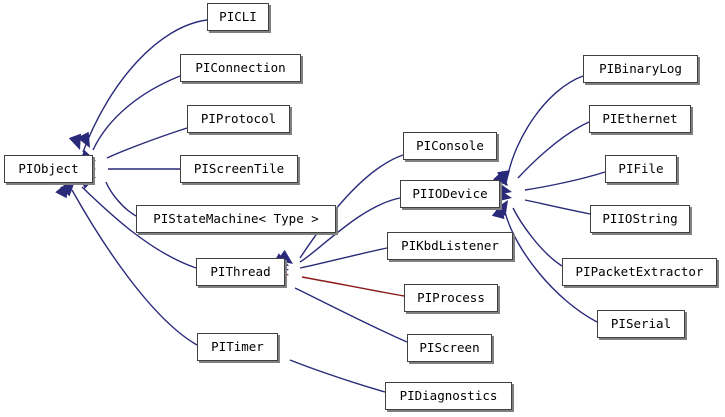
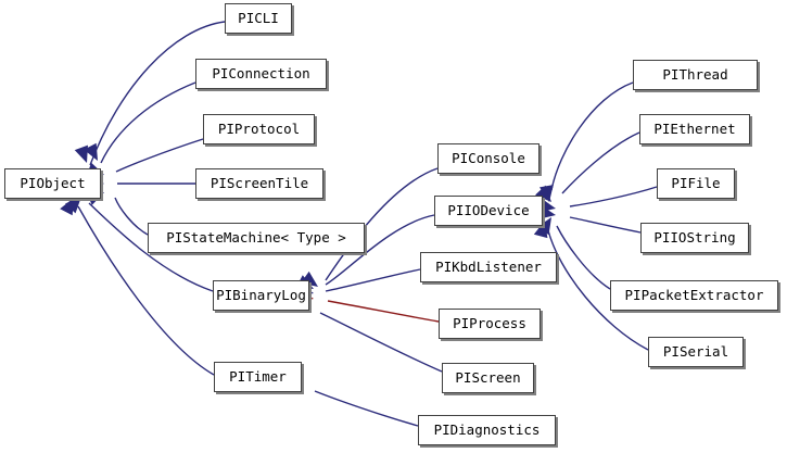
  PIObject
  PICLI
  PIConnection
  PIProtocol
  PIScreenTile
  PIStateMachine< Type >
- PIThread
+ PIBinaryLog
  PITimer
  PIConsole
  PIIODevice
  PIKbdListener
  PIProcess
  PIScreen
  PIDiagnostics
- PIBinaryLog
+ PIThread
  PIEthernet
  PIFile
  PIIOString
  PIPacketExtractor
  PISerial
